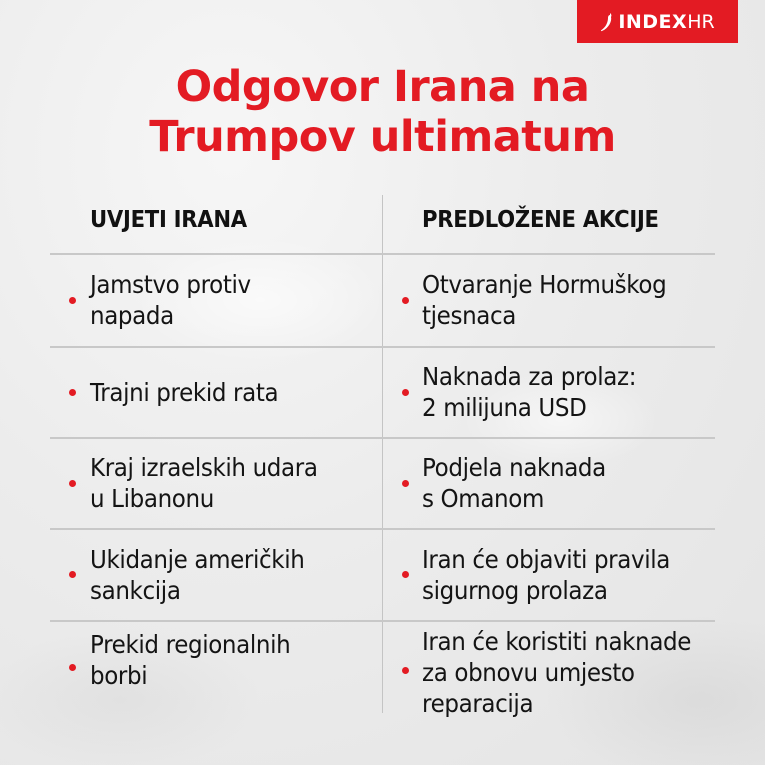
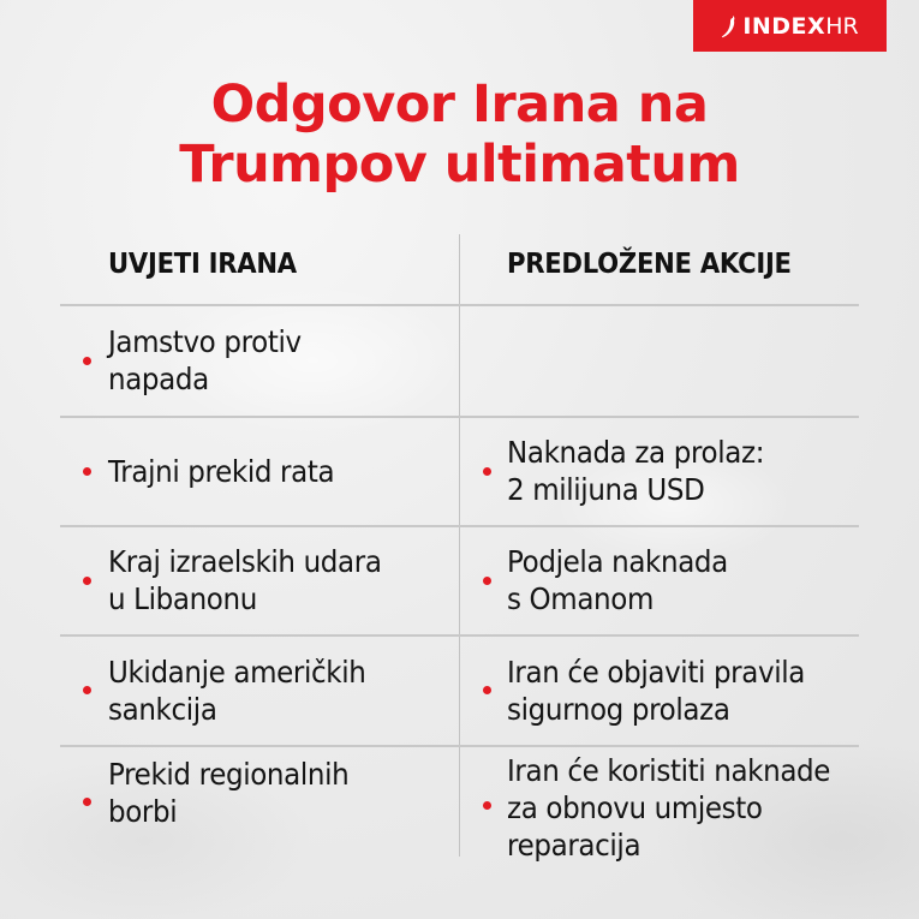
  INDEX
  HR
  Odgovor Irana na
  Trumpov ultimatum
  UVJETI IRANA
  PREDLOŽENE AKCIJE
  Jamstvo protiv
  napada
- Otvaranje Hormuškog
- tjesnaca
  Trajni prekid rata
  Naknada za prolaz:
  2 milijuna USD
  Kraj izraelskih udara
  u Libanonu
  Podjela naknada
  s Omanom
  Ukidanje američkih
  sankcija
  Iran će objaviti pravila
  sigurnog prolaza
  Prekid regionalnih
  borbi
  Iran će koristiti naknade
  za obnovu umjesto
  reparacija
